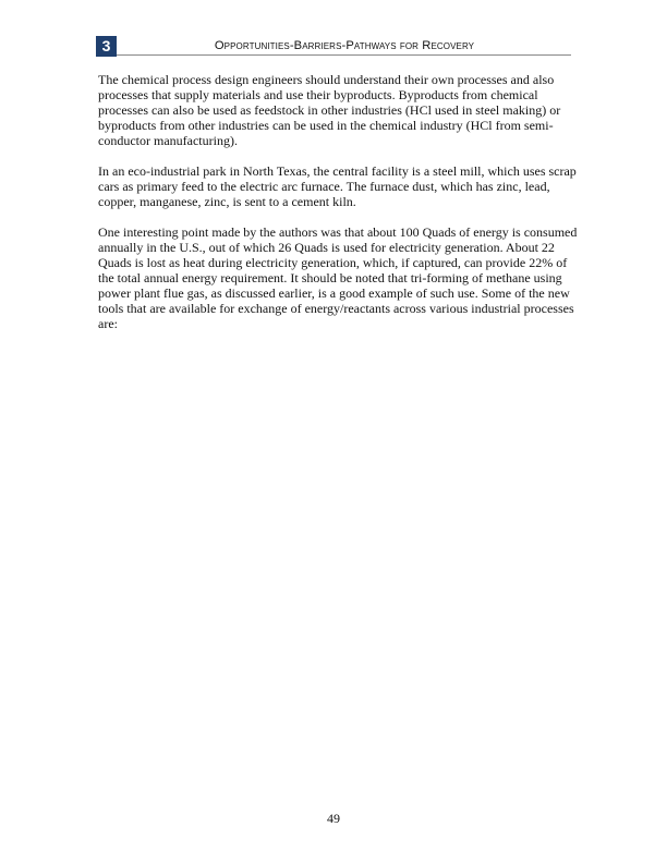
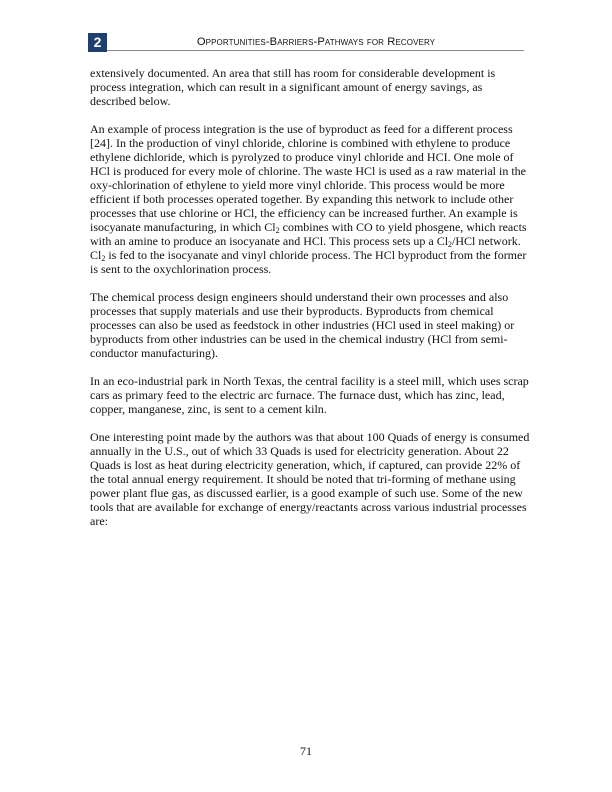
- 3
+ 2
  Opportunities-Barriers-Pathways for Recovery
+ extensively documented. An area that still has room for considerable development is process integration, which can result in a significant amount of energy savings, as described below.
+ An example of process integration is the use of byproduct as feed for a different process [24]. In the production of vinyl chloride, chlorine is combined with ethylene to produce ethylene dichloride, which is pyrolyzed to produce vinyl chloride and HCI. One mole of HCl is produced for every mole of chlorine. The waste HCl is used as a raw material in the oxy-chlorination of ethylene to yield more vinyl chloride. This process would be more efficient if both processes operated together. By expanding this network to include other processes that use chlorine or HCl, the efficiency can be increased further. An example is isocyanate manufacturing, in which Cl2 combines with CO to yield phosgene, which reacts with an amine to produce an isocyanate and HCl. This process sets up a Cl2/HCl network. Cl2 is fed to the isocyanate and vinyl chloride process. The HCl byproduct from the former is sent to the oxychlorination process.
  The chemical process design engineers should understand their own processes and also processes that supply materials and use their byproducts. Byproducts from chemical processes can also be used as feedstock in other industries (HCl used in steel making) or byproducts from other industries can be used in the chemical industry (HCl from semi-conductor manufacturing).
  In an eco-industrial park in North Texas, the central facility is a steel mill, which uses scrap cars as primary feed to the electric arc furnace. The furnace dust, which has zinc, lead, copper, manganese, zinc, is sent to a cement kiln.
- One interesting point made by the authors was that about 100 Quads of energy is consumed annually in the U.S., out of which 26 Quads is used for electricity generation. About 22 Quads is lost as heat during electricity generation, which, if captured, can provide 22% of the total annual energy requirement. It should be noted that tri-forming of methane using power plant flue gas, as discussed earlier, is a good example of such use. Some of the new tools that are available for exchange of energy/reactants across various industrial processes are:
+ One interesting point made by the authors was that about 100 Quads of energy is consumed annually in the U.S., out of which 33 Quads is used for electricity generation. About 22 Quads is lost as heat during electricity generation, which, if captured, can provide 22% of the total annual energy requirement. It should be noted that tri-forming of methane using power plant flue gas, as discussed earlier, is a good example of such use. Some of the new tools that are available for exchange of energy/reactants across various industrial processes are:
- 49
+ 71
